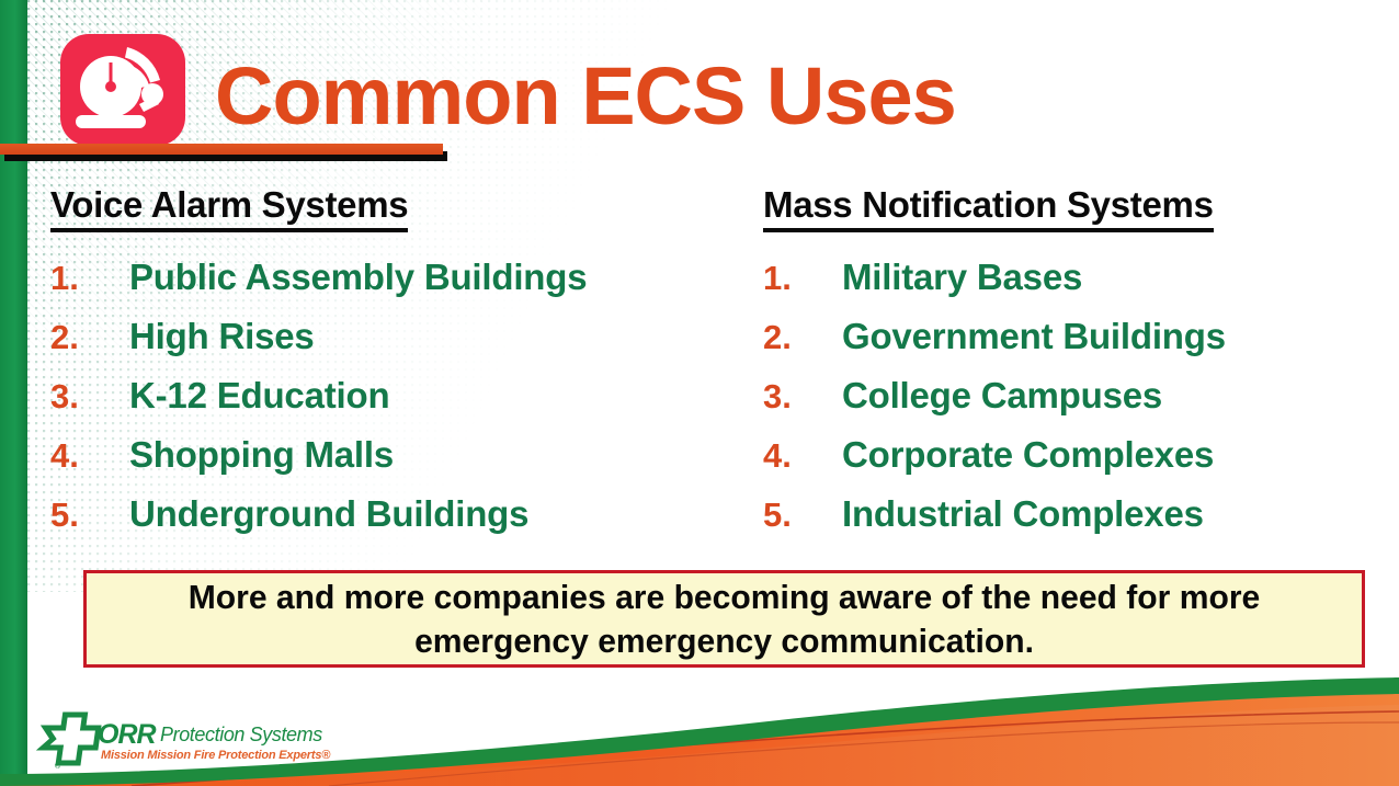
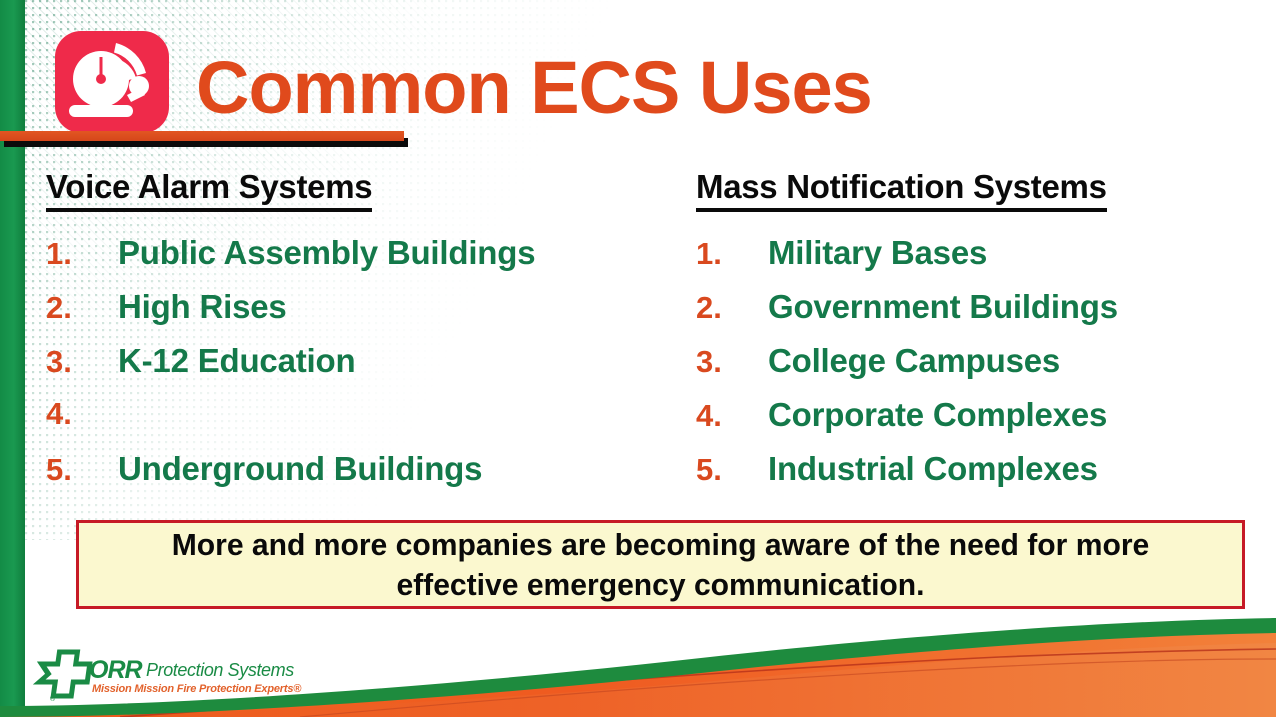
  Common ECS Uses
  Voice Alarm Systems
  1.
  Public Assembly Buildings
  2.
  High Rises
  3.
  K-12 Education
  4.
- Shopping Malls
  5.
  Underground Buildings
  Mass Notification Systems
  1.
  Military Bases
  2.
  Government Buildings
  3.
  College Campuses
  4.
  Corporate Complexes
  5.
  Industrial Complexes
- More and more companies are becoming aware of the need for more emergency emergency communication.
+ More and more companies are becoming aware of the need for more effective emergency communication.
  ORR
  Protection Systems
  Mission Mission Fire Protection Experts®
